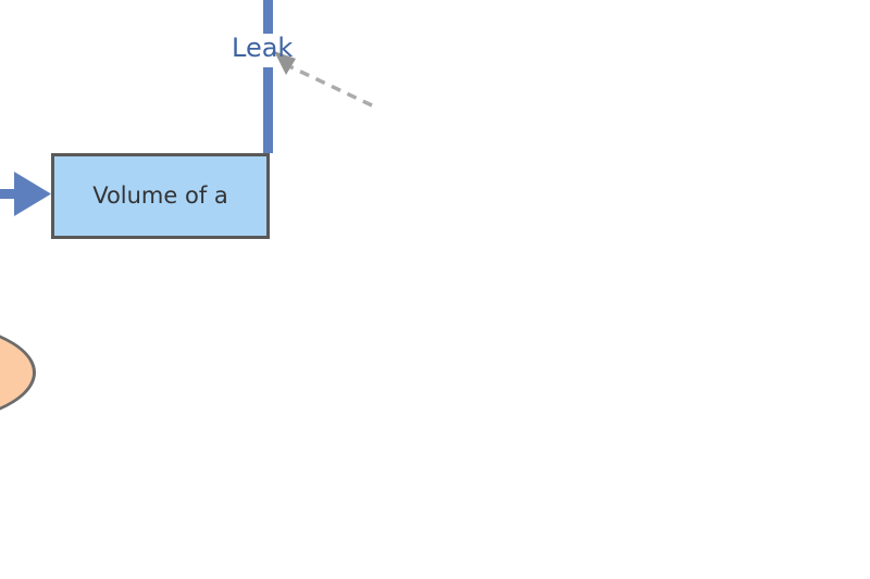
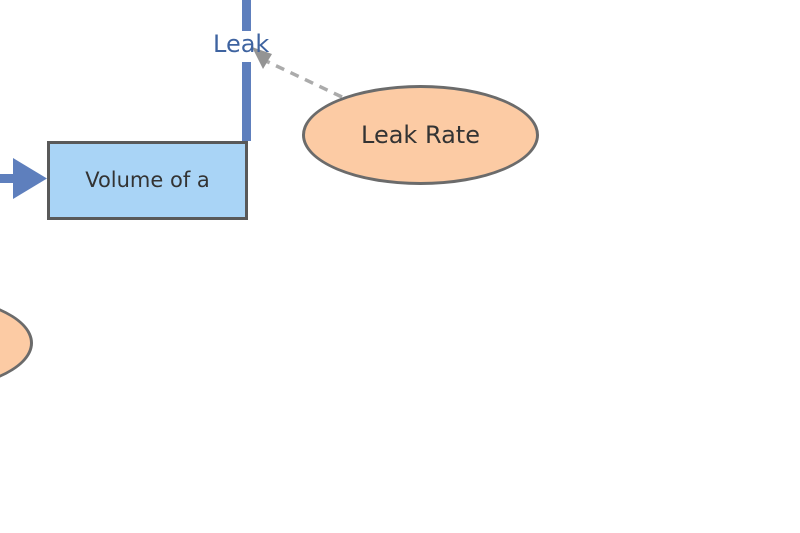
  Leak
  Volume of a
+ Leak Rate
